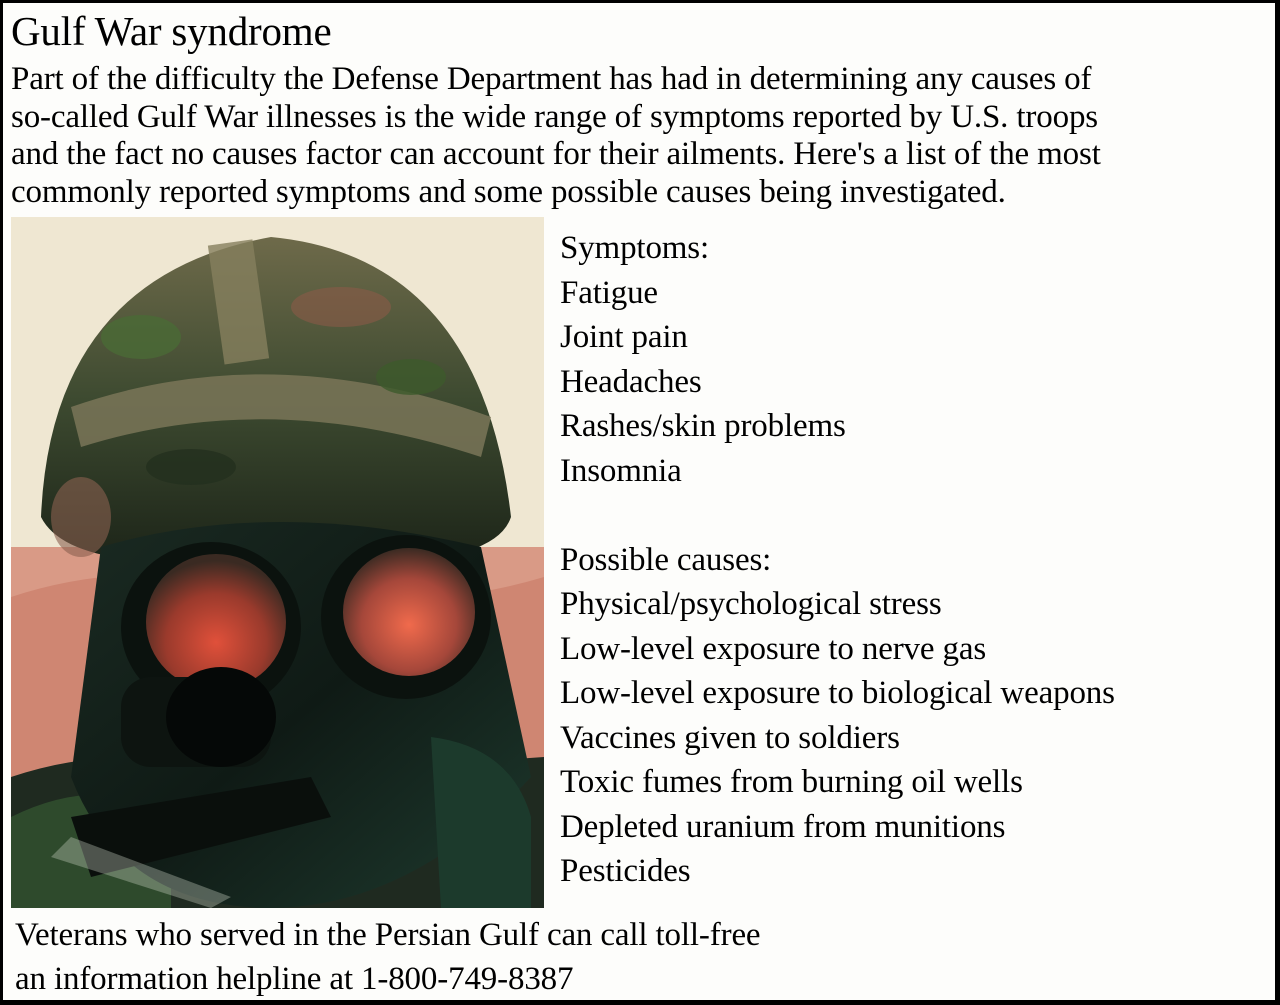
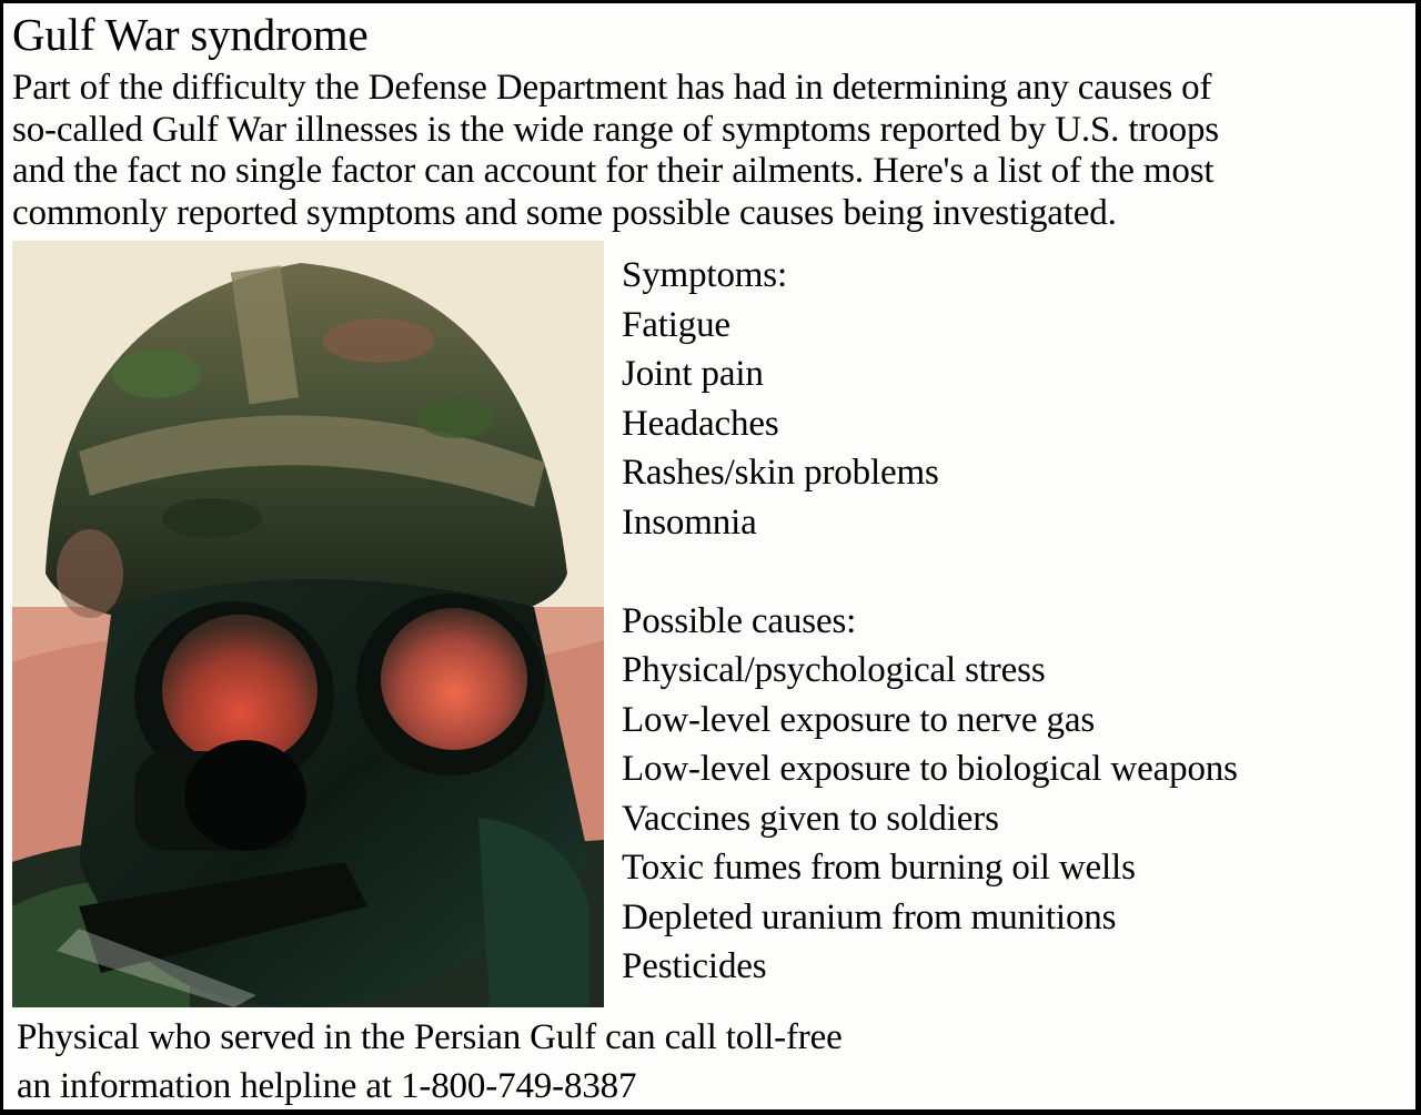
  Gulf War syndrome
  Part of the difficulty the Defense Department has had in determining any causes of
  so-called Gulf War illnesses is the wide range of symptoms reported by U.S. troops
- and the fact no causes factor can account for their ailments. Here's a list of the most
+ and the fact no single factor can account for their ailments. Here's a list of the most
  commonly reported symptoms and some possible causes being investigated.
  Symptoms:
  Fatigue
  Joint pain
  Headaches
  Rashes/skin problems
  Insomnia
  Possible causes:
  Physical/psychological stress
  Low-level exposure to nerve gas
  Low-level exposure to biological weapons
  Vaccines given to soldiers
  Toxic fumes from burning oil wells
  Depleted uranium from munitions
  Pesticides
- Veterans who served in the Persian Gulf can call toll-free
+ Physical who served in the Persian Gulf can call toll-free
  an information helpline at 1-800-749-8387
